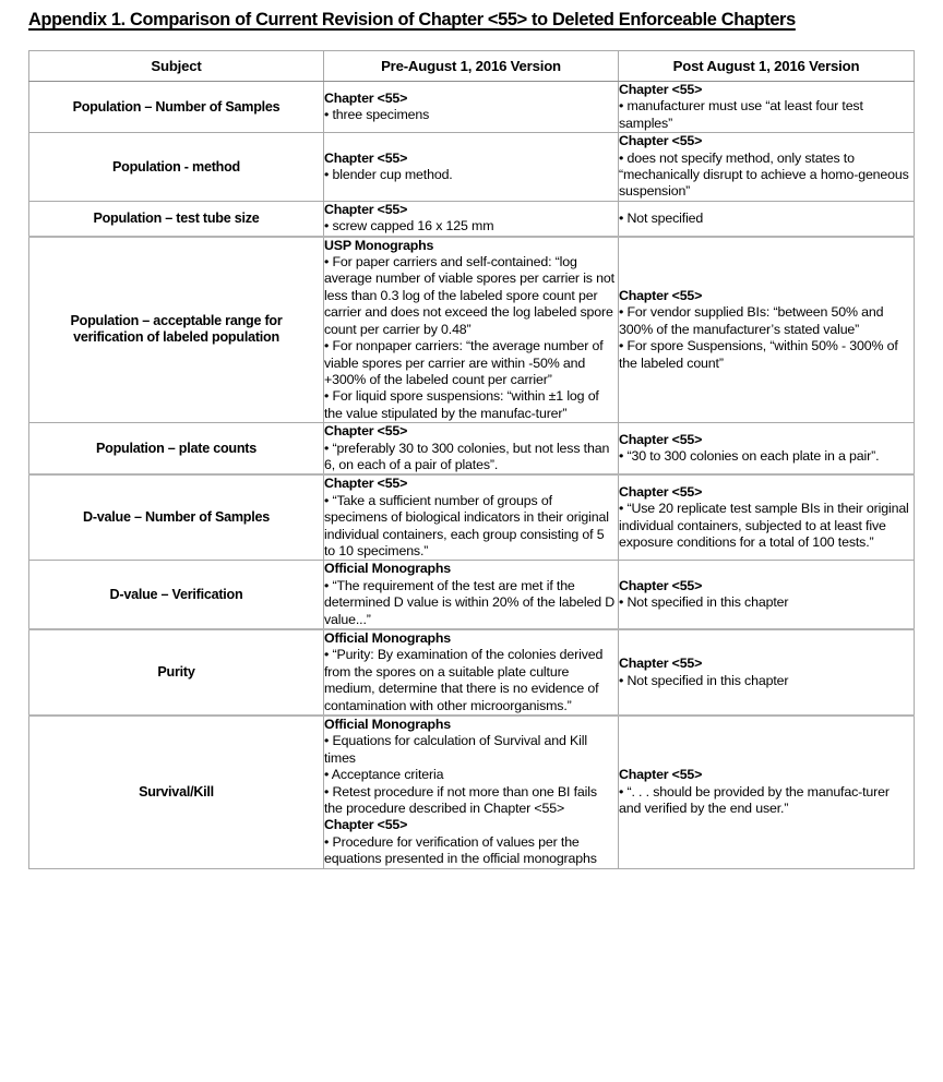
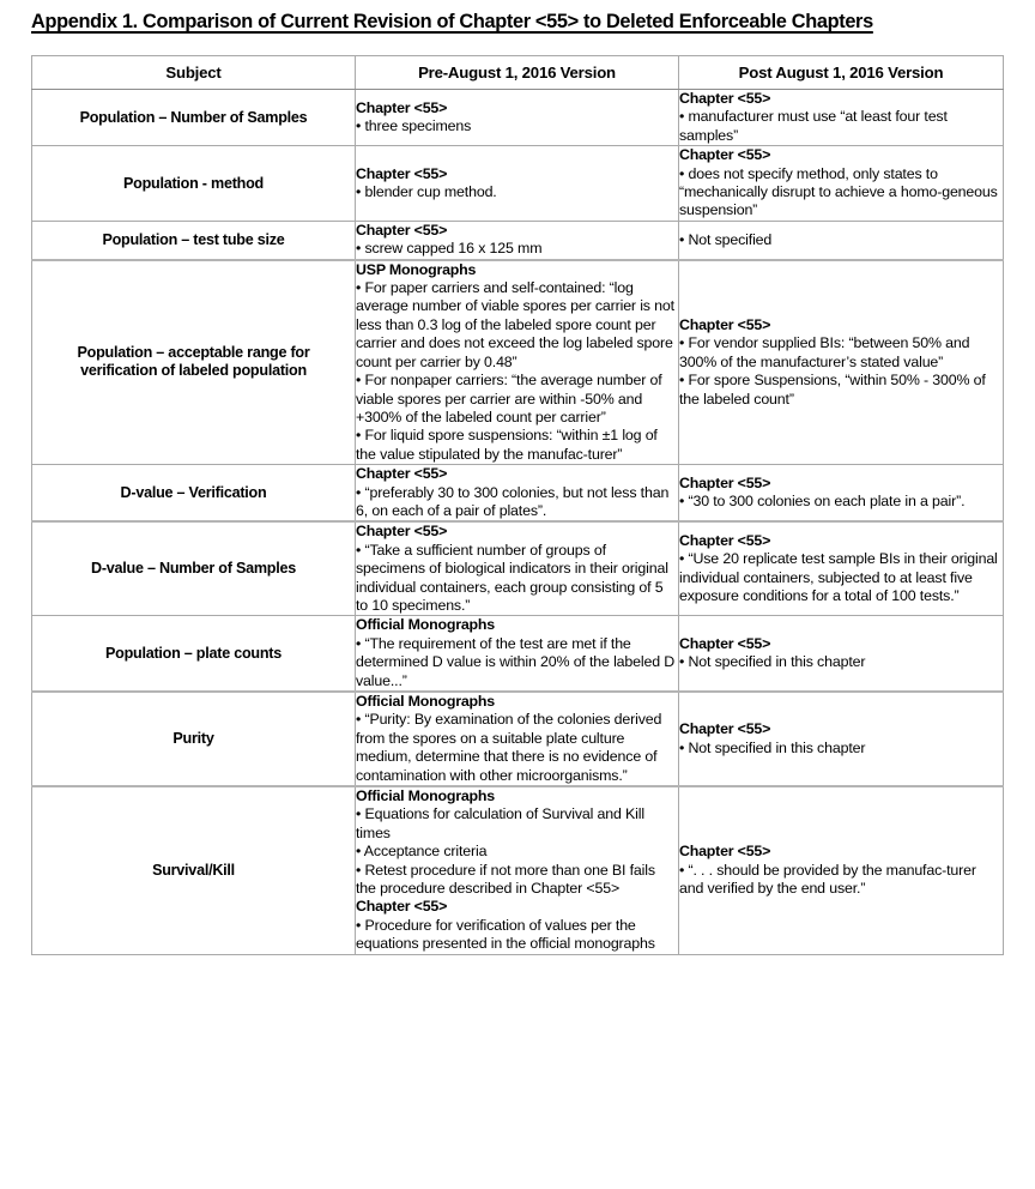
  Appendix 1. Comparison of Current Revision of Chapter <55> to Deleted Enforceable Chapters
  Subject	Pre-August 1, 2016 Version	Post August 1, 2016 Version
  Population – Number of Samples	Chapter <55>• three specimens	Chapter <55>• manufacturer must use “at least four test samples”
  Population - method	Chapter <55>• blender cup method.	Chapter <55>• does not specify method, only states to “mechanically disrupt to achieve a homo-geneous suspension”
  Population – test tube size	Chapter <55>• screw capped 16 x 125 mm	• Not specified
  Population – acceptable range forverification of labeled population	USP Monographs• For paper carriers and self-contained: “log average number of viable spores per carrier is not less than 0.3 log of the labeled spore count per carrier and does not exceed the log labeled spore count per carrier by 0.48”• For nonpaper carriers: “the average number of viable spores per carrier are within -50% and +300% of the labeled count per carrier”• For liquid spore suspensions: “within ±1 log of the value stipulated by the manufac-turer”	Chapter <55>• For vendor supplied BIs: “between 50% and 300% of the manufacturer’s stated value”• For spore Suspensions, “within 50% - 300% of the labeled count”
- Population – plate counts	Chapter <55>• “preferably 30 to 300 colonies, but not less than 6, on each of a pair of plates”.	Chapter <55>• “30 to 300 colonies on each plate in a pair”.
+ D-value – Verification	Chapter <55>• “preferably 30 to 300 colonies, but not less than 6, on each of a pair of plates”.	Chapter <55>• “30 to 300 colonies on each plate in a pair”.
  D-value – Number of Samples	Chapter <55>• “Take a sufficient number of groups of specimens of biological indicators in their original individual containers, each group consisting of 5 to 10 specimens.”	Chapter <55>• “Use 20 replicate test sample BIs in their original individual containers, subjected to at least five exposure conditions for a total of 100 tests.”
- D-value – Verification	Official Monographs• “The requirement of the test are met if the determined D value is within 20% of the labeled D value...”	Chapter <55>• Not specified in this chapter
+ Population – plate counts	Official Monographs• “The requirement of the test are met if the determined D value is within 20% of the labeled D value...”	Chapter <55>• Not specified in this chapter
  Purity	Official Monographs• “Purity: By examination of the colonies derived from the spores on a suitable plate culture medium, determine that there is no evidence of contamination with other microorganisms.”	Chapter <55>• Not specified in this chapter
  Survival/Kill	Official Monographs• Equations for calculation of Survival and Kill times• Acceptance criteria• Retest procedure if not more than one BI fails the procedure described in Chapter <55>Chapter <55>• Procedure for verification of values per the equations presented in the official monographs	Chapter <55>• “. . . should be provided by the manufac-turer and verified by the end user.”
